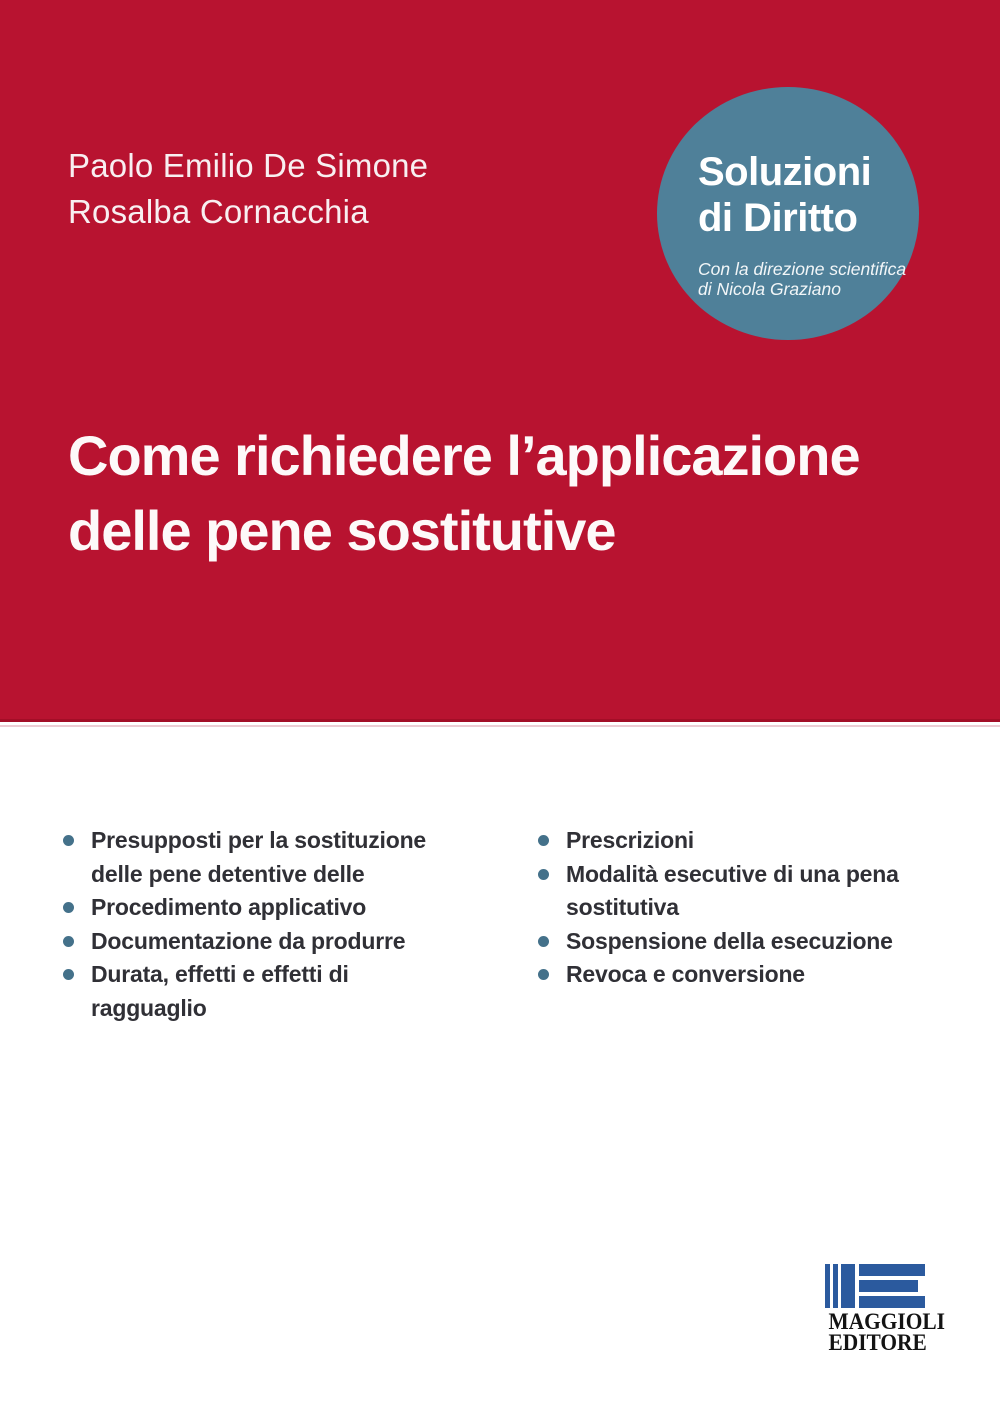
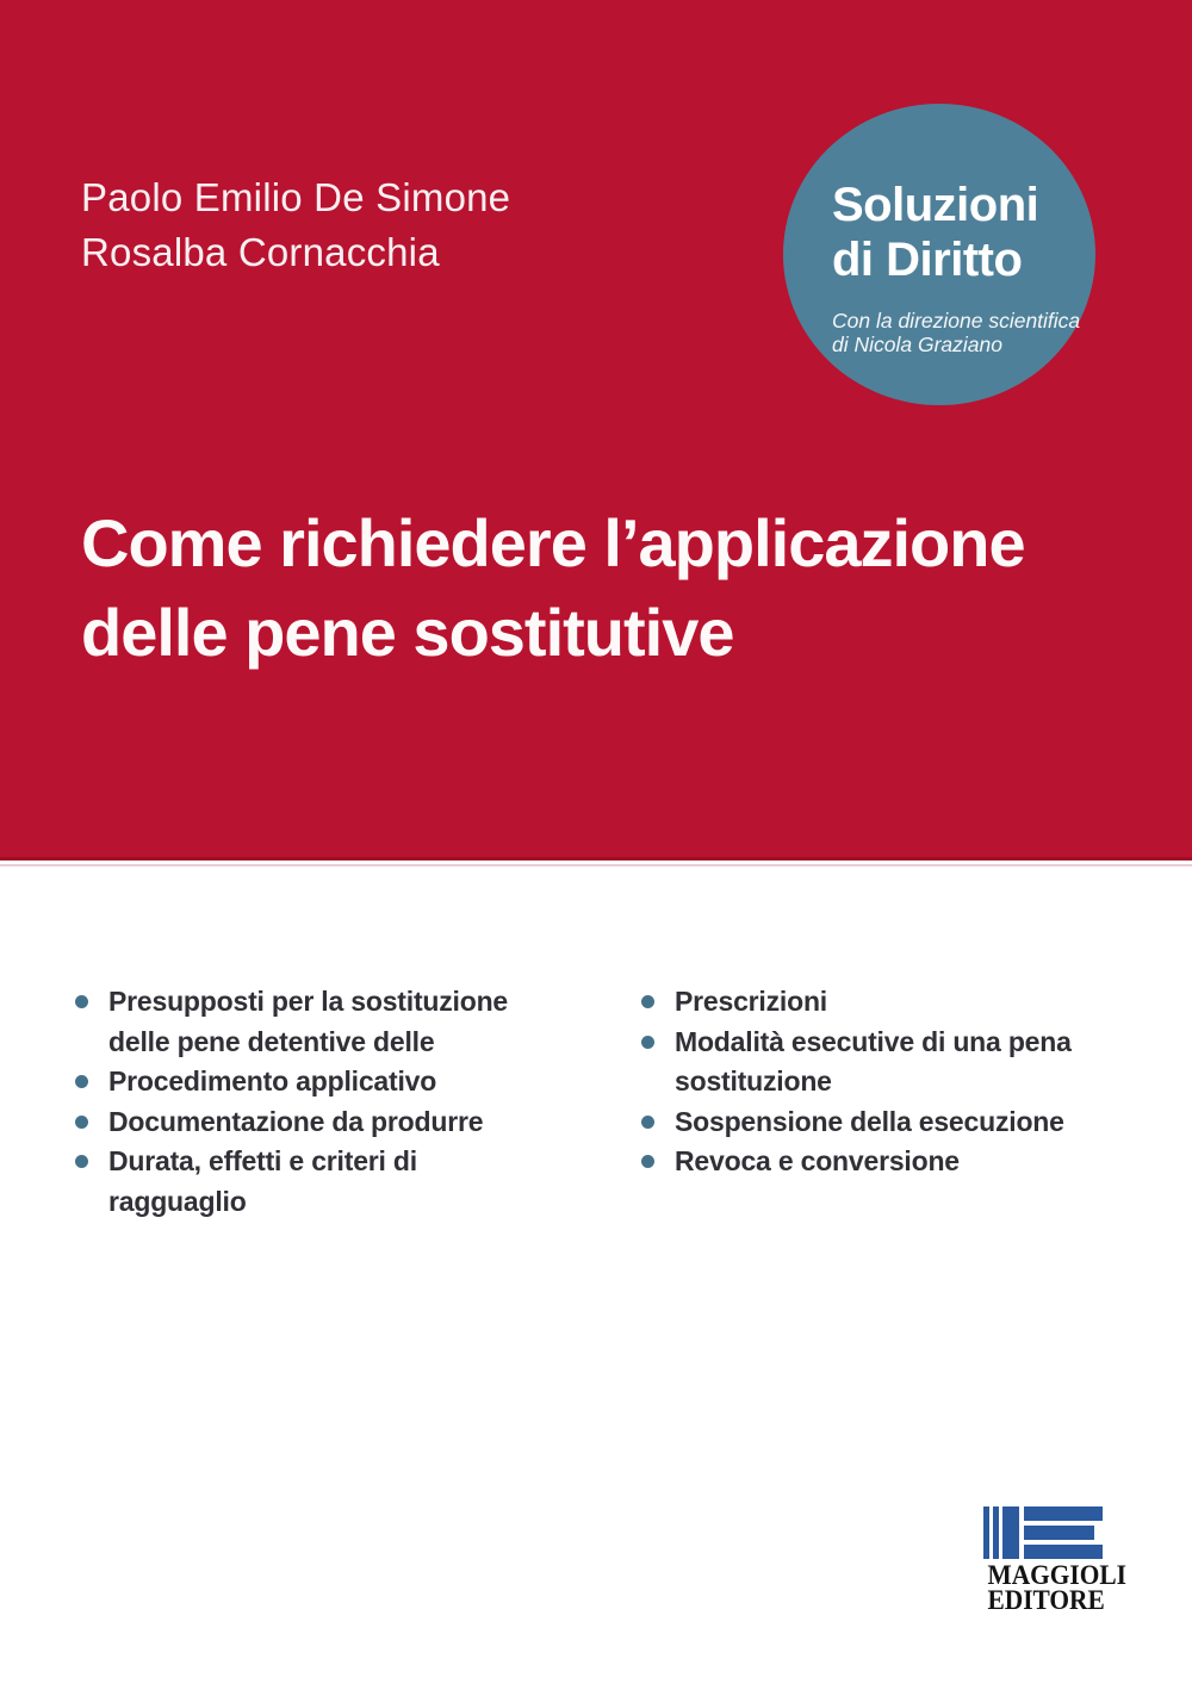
  Paolo Emilio De Simone
  Rosalba Cornacchia
  Soluzioni
  di Diritto
  Con la direzione scientifica
  di Nicola Graziano
  Come richiedere l’applicazione
  delle pene sostitutive
  Presupposti per la sostituzione delle pene detentive delle
  Procedimento applicativo
  Documentazione da produrre
- Durata, effetti e effetti di ragguaglio
+ Durata, effetti e criteri di ragguaglio
  Prescrizioni
- Modalità esecutive di una pena sostitutiva
+ Modalità esecutive di una pena sostituzione
  Sospensione della esecuzione
  Revoca e conversione
  MAGGIOLI
  EDITORE
